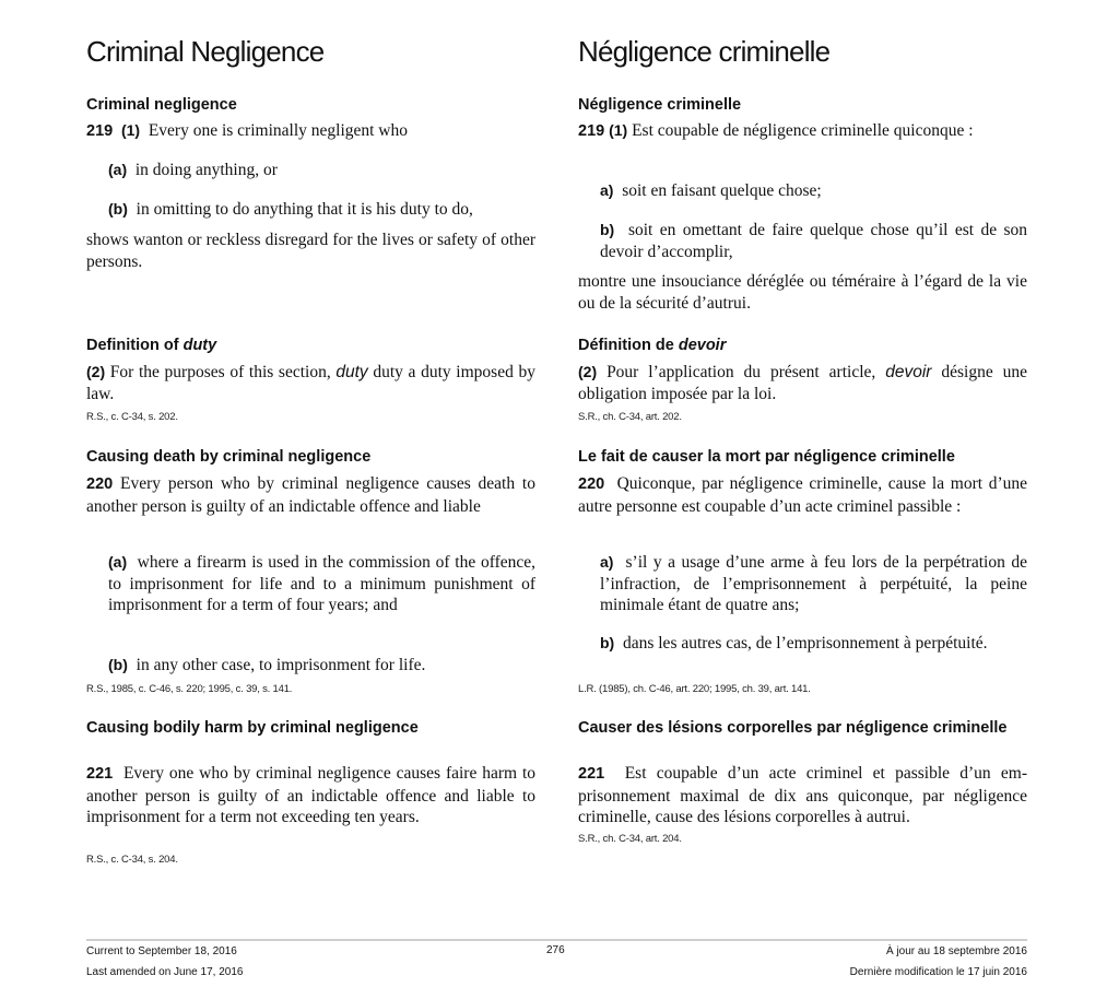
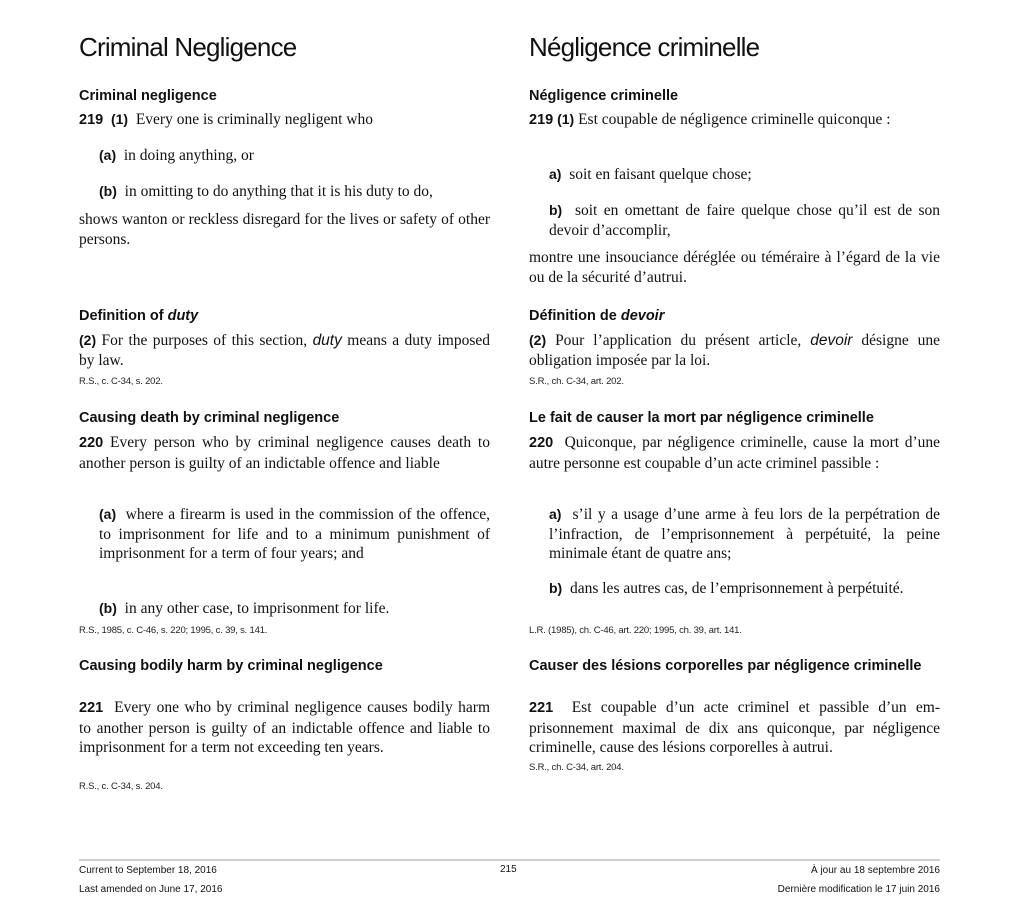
  Criminal Negligence
  Criminal negligence
  219 (1) Every one is criminally negligent who
  (a) in doing anything, or
  (b) in omitting to do anything that it is his duty to do,
  shows wanton or reckless disregard for the lives or safety of other persons.
  Definition of duty
- (2) For the purposes of this section, duty duty a duty imposed by law.
+ (2) For the purposes of this section, duty means a duty imposed by law.
  R.S., c. C-34, s. 202.
  Causing death by criminal negligence
  220 Every person who by criminal negligence causes death to another person is guilty of an indictable offence and liable
  (a) where a firearm is used in the commission of the offence, to imprisonment for life and to a minimum punishment of imprisonment for a term of four years; and
  (b) in any other case, to imprisonment for life.
  R.S., 1985, c. C-46, s. 220; 1995, c. 39, s. 141.
  Causing bodily harm by criminal negligence
- 221 Every one who by criminal negligence causes faire harm to another person is guilty of an indictable offence and liable to imprisonment for a term not exceeding ten years.
+ 221 Every one who by criminal negligence causes bodily harm to another person is guilty of an indictable offence and liable to imprisonment for a term not exceeding ten years.
  R.S., c. C-34, s. 204.
  Négligence criminelle
  Négligence criminelle
  219 (1) Est coupable de négligence criminelle qui­conque :
  a) soit en faisant quelque chose;
  b) soit en omettant de faire quelque chose qu’il est de son devoir d’accomplir,
  montre une insouciance déréglée ou téméraire à l’égard de la vie ou de la sécurité d’autrui.
  Définition de devoir
  (2) Pour l’application du présent article, devoir désigne une obligation imposée par la loi.
  S.R., ch. C-34, art. 202.
  Le fait de causer la mort par négligence criminelle
  220 Quiconque, par négligence criminelle, cause la mort d’une autre personne est coupable d’un acte criminel pas­sible :
  a) s’il y a usage d’une arme à feu lors de la perpétra­tion de l’infraction, de l’emprisonnement à perpétuité, la peine minimale étant de quatre ans;
  b) dans les autres cas, de l’emprisonnement à perpé­tuité.
  L.R. (1985), ch. C-46, art. 220; 1995, ch. 39, art. 141.
  Causer des lésions corporelles par négligence criminelle
  221 Est coupable d’un acte criminel et passible d’un em­risonnement maximal de dix ans quiconque, par négli­gence criminelle, cause des lésions corporelles à autrui.
  S.R., ch. C-34, art. 204.
  Current to September 18, 2016
  Last amended on June 17, 2016
- 276
+ 215
  À jour au 18 septembre 2016
  Dernière modification le 17 juin 2016
